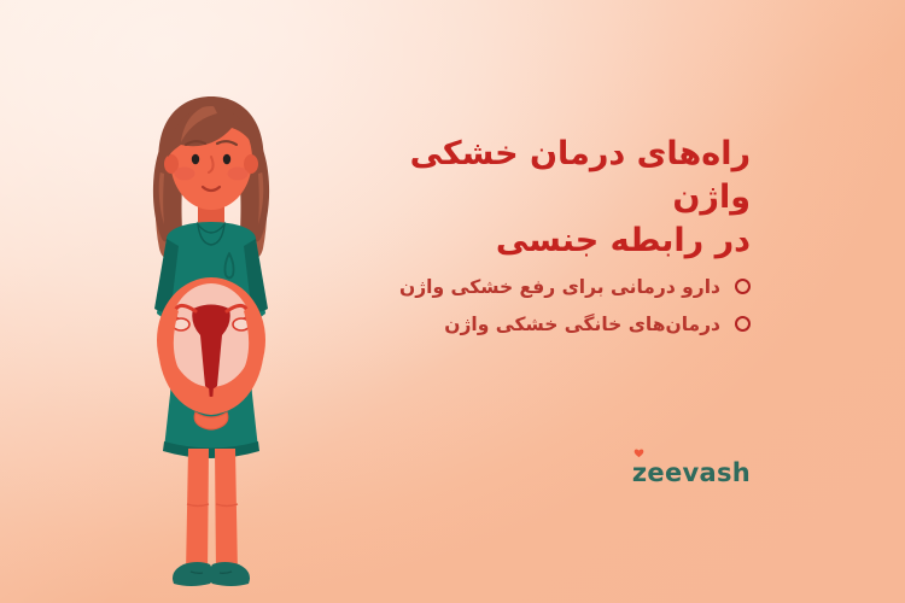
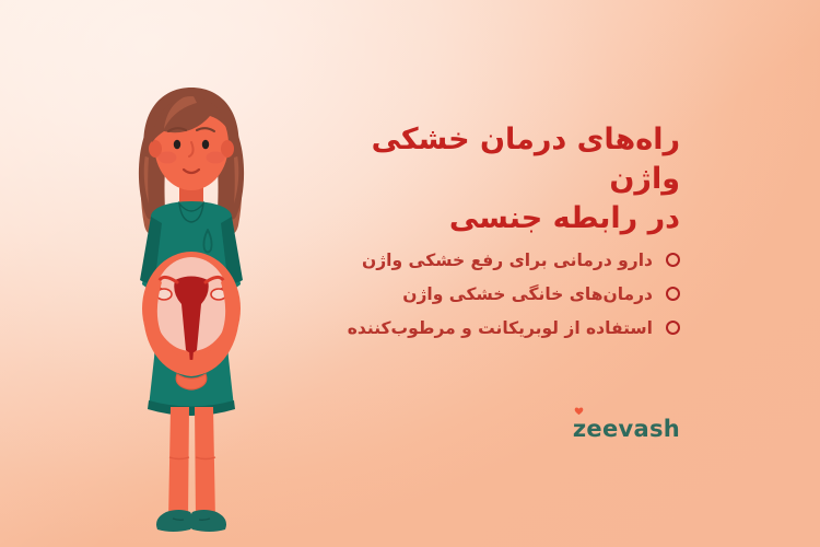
  راه‌های درمان خشکی واژن
  در رابطه جنسی
  دارو درمانی برای رفع خشکی واژن
  درمان‌های خانگی خشکی واژن
+ استفاده از لوبریکانت و مرطوب‌کننده
  zeevash
